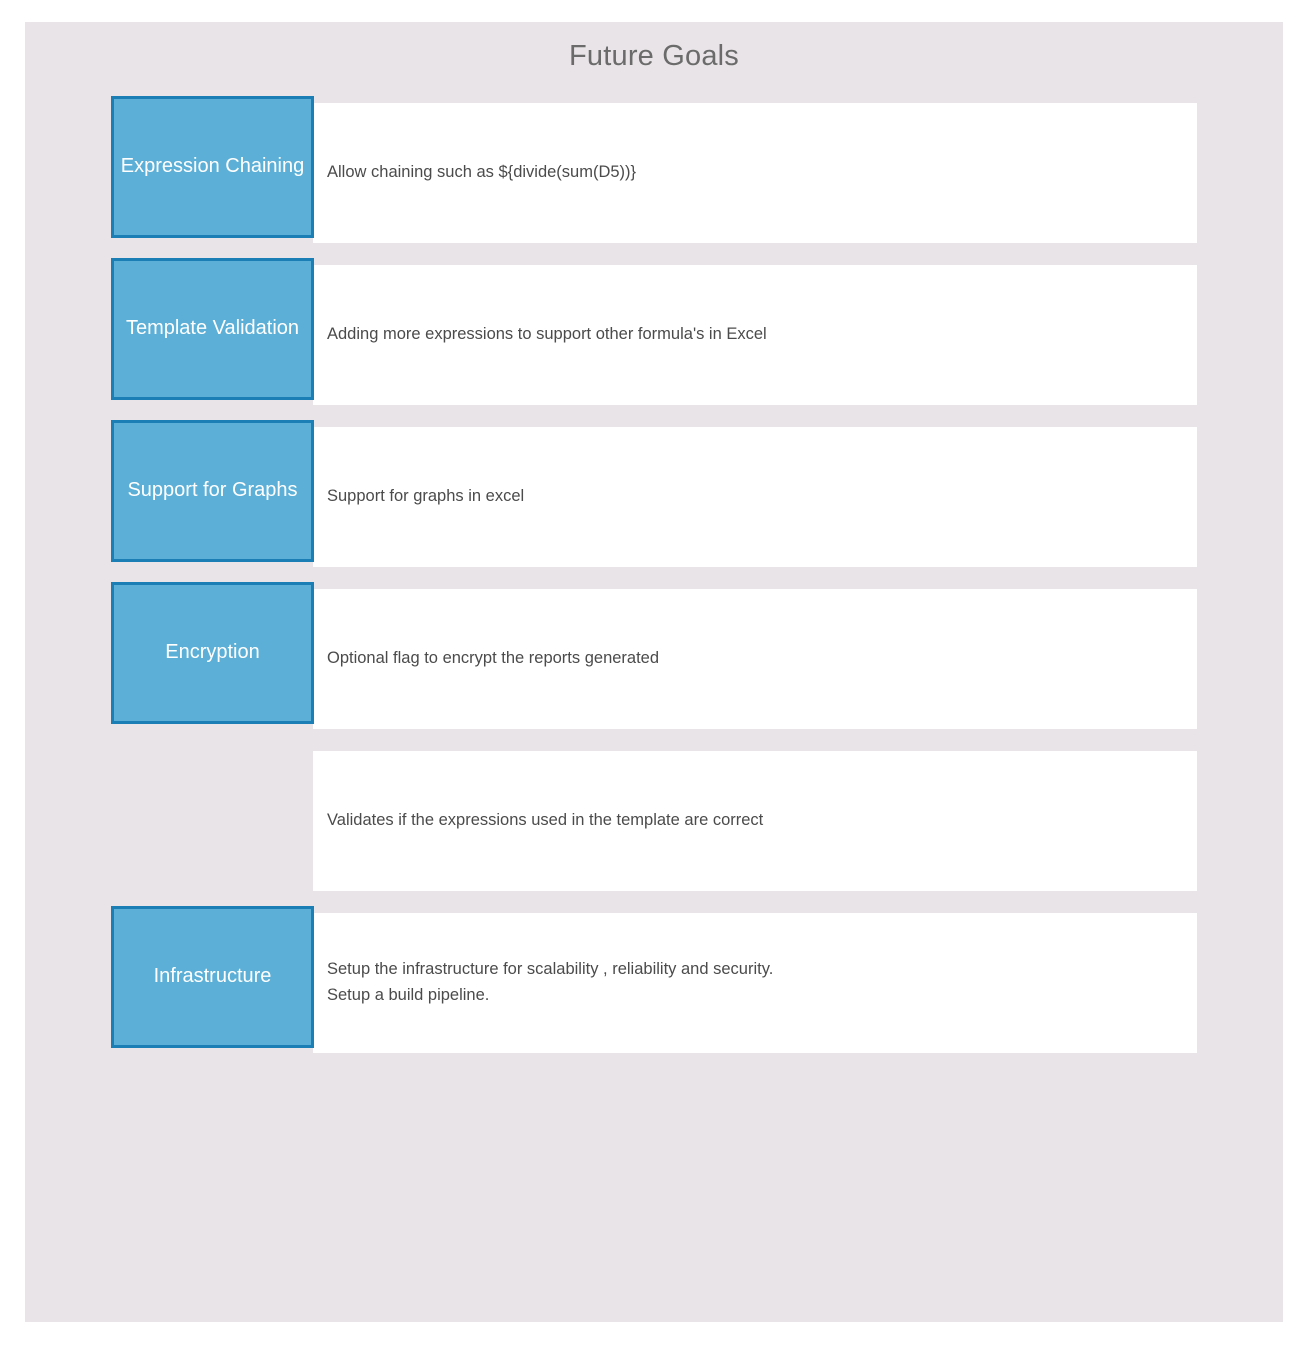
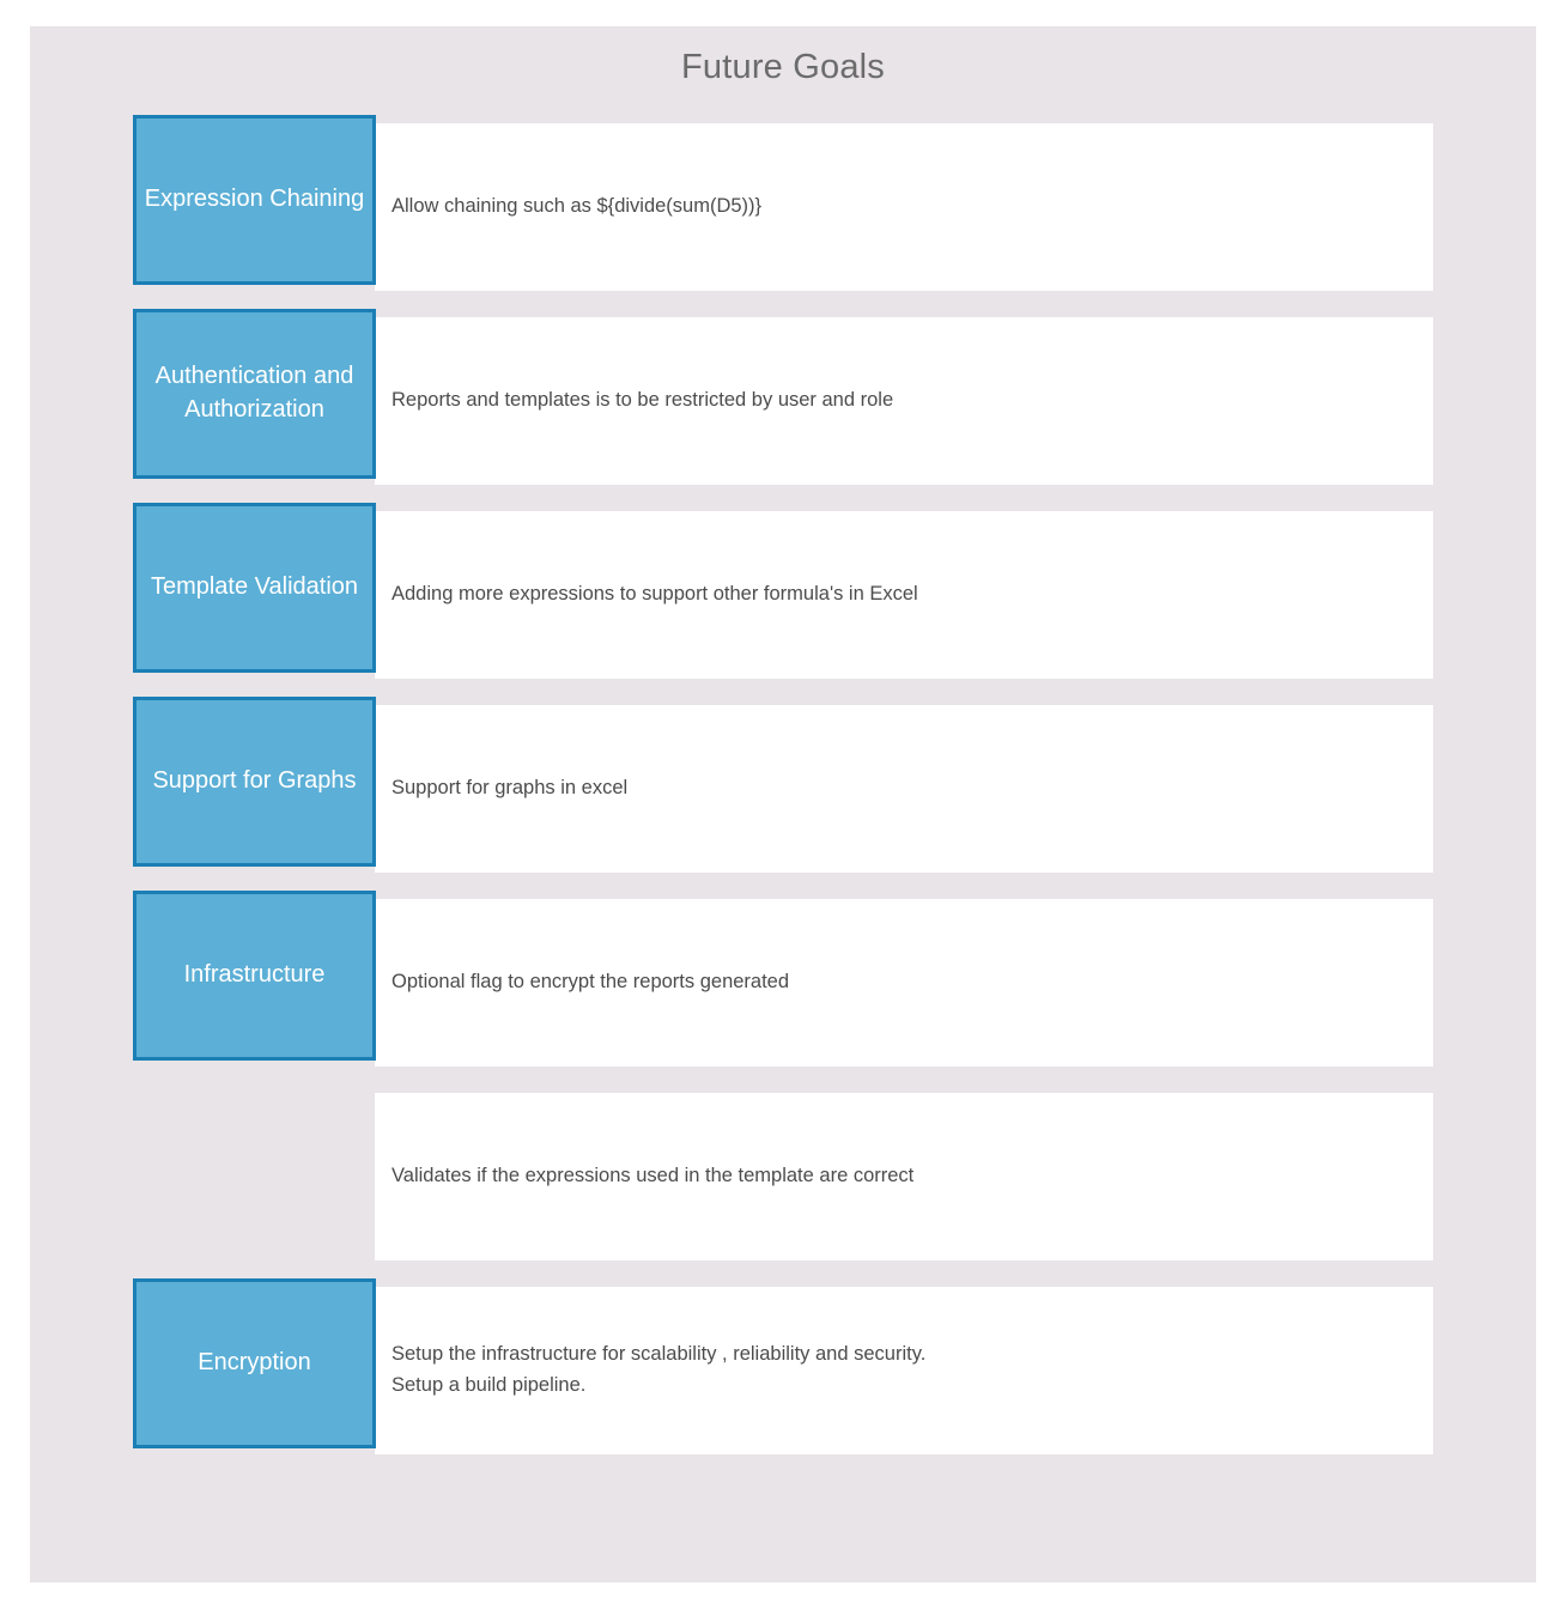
  Future Goals
  Expression Chaining
  Allow chaining such as ${divide(sum(D5))}
+ Authentication and Authorization
+ Reports and templates is to be restricted by user and role
  Template Validation
  Adding more expressions to support other formula's in Excel
  Support for Graphs
  Support for graphs in excel
- Encryption
+ Infrastructure
  Optional flag to encrypt the reports generated
  Validates if the expressions used in the template are correct
- Infrastructure
+ Encryption
  Setup the infrastructure for scalability , reliability and security.
  Setup a build pipeline.
